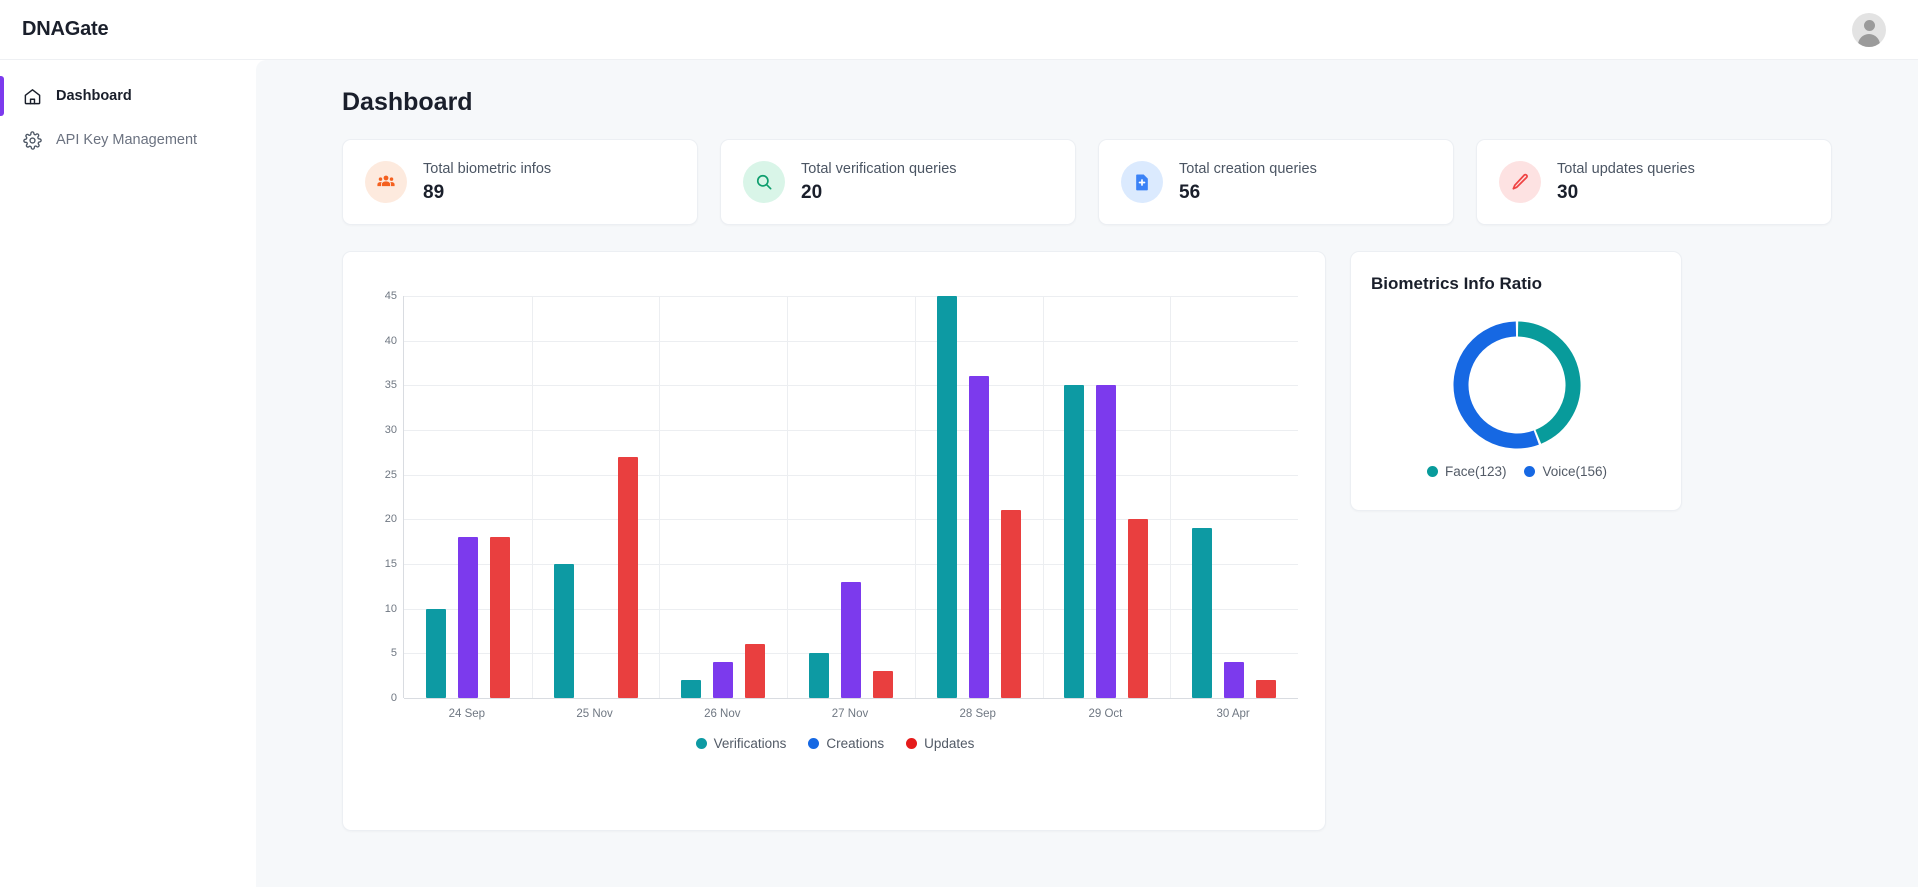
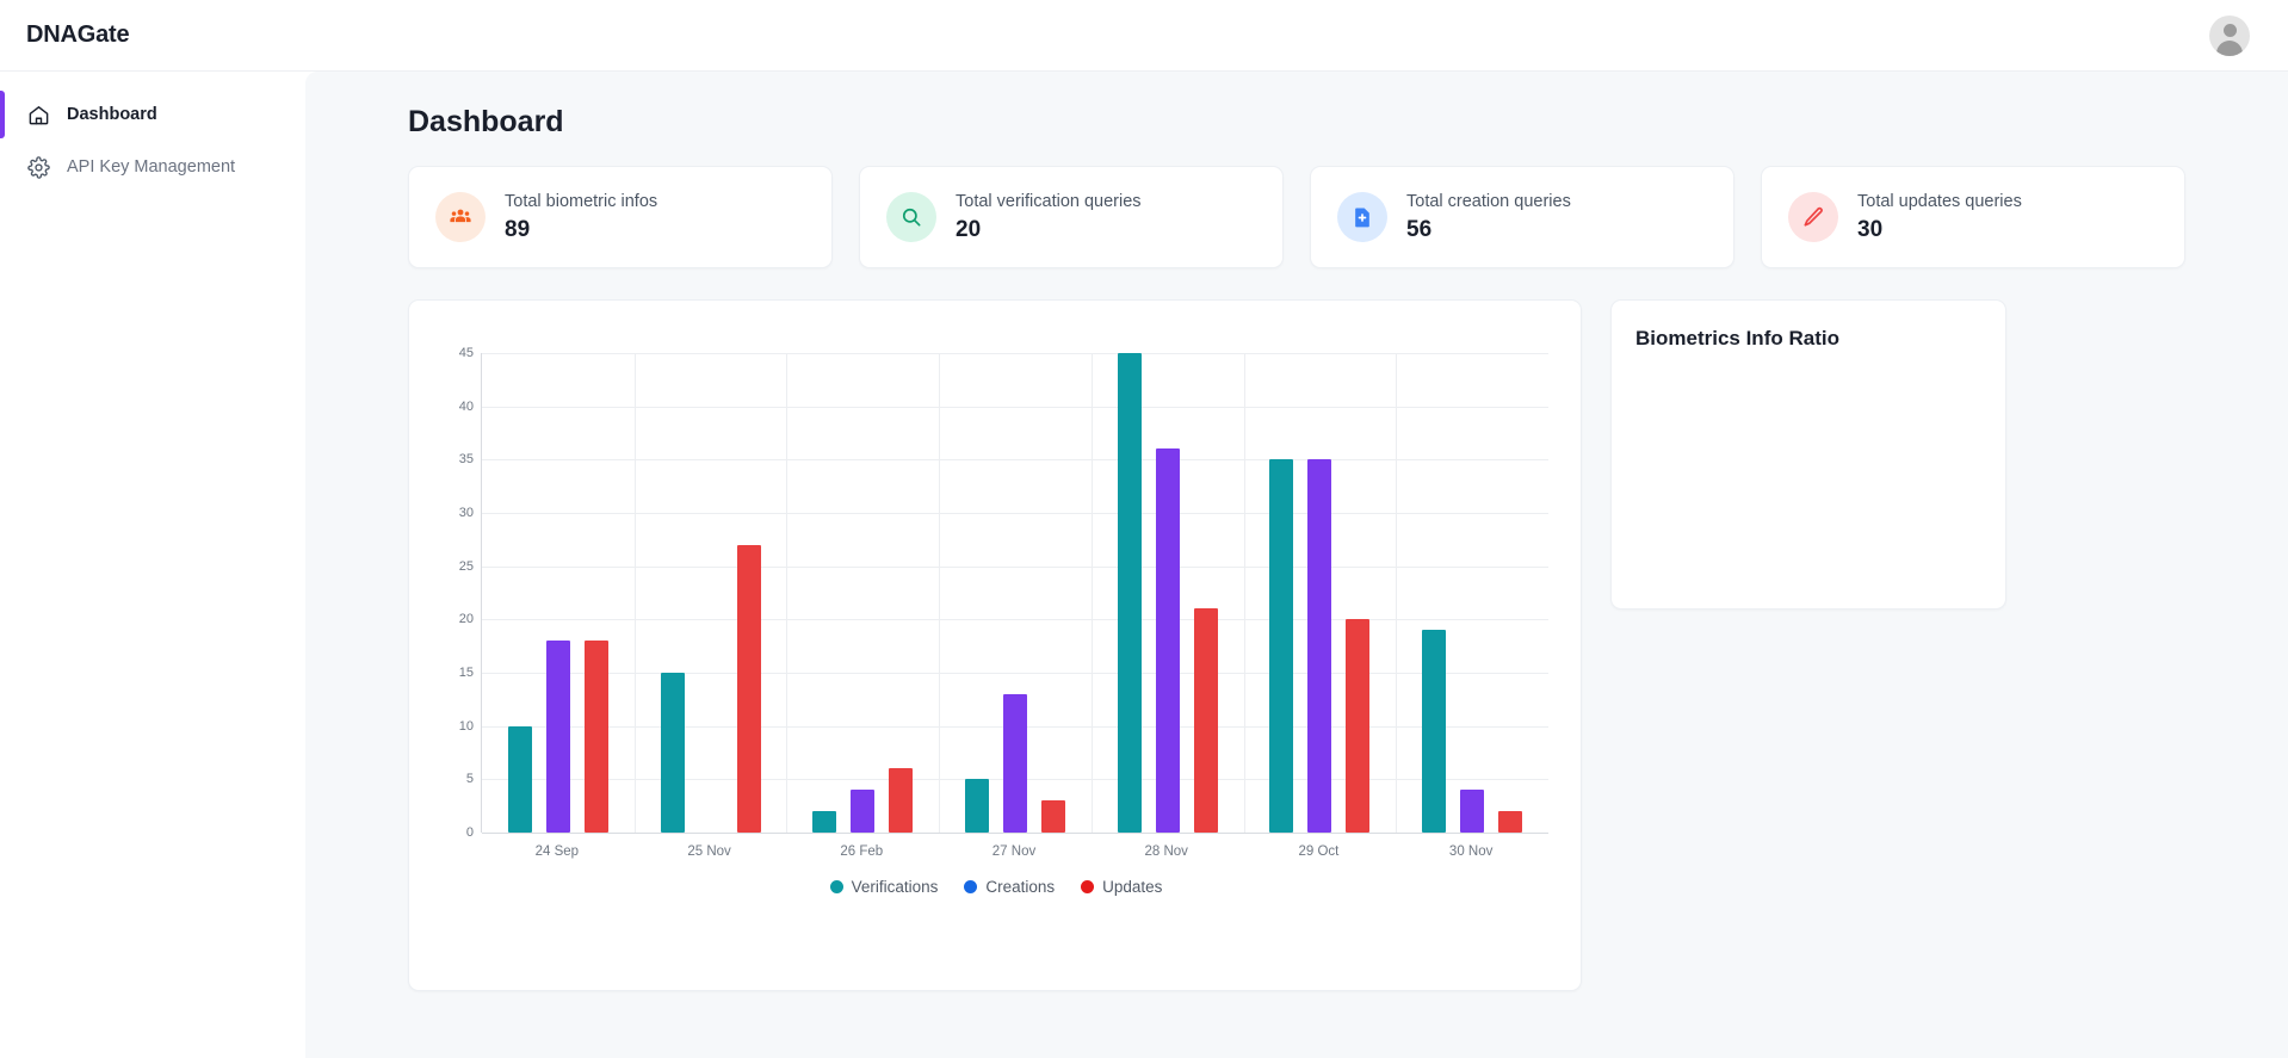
  DNAGate
  Dashboard
  API Key Management
  Dashboard
  Total biometric infos
  89
  Total verification queries
  20
  Total creation queries
  56
  Total updates queries
  30
  0
  5
  10
  15
  20
  25
  30
  35
  40
  45
  24 Sep
  25 Nov
- 26 Nov
+ 26 Feb
  27 Nov
- 28 Sep
+ 28 Nov
  29 Oct
- 30 Apr
+ 30 Nov
  Verifications
  Creations
  Updates
  Biometrics Info Ratio
- Face(123)
- Voice(156)
